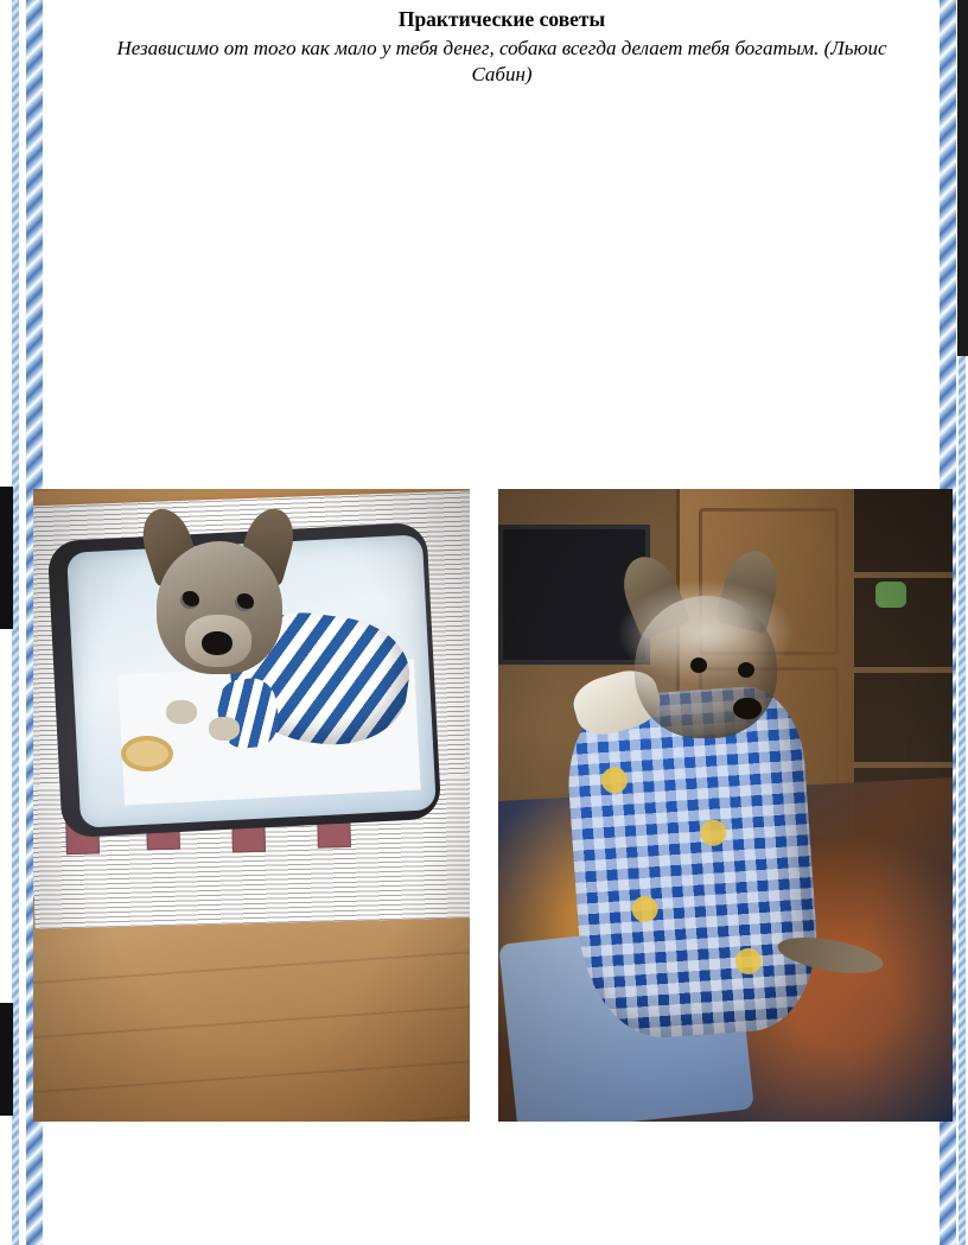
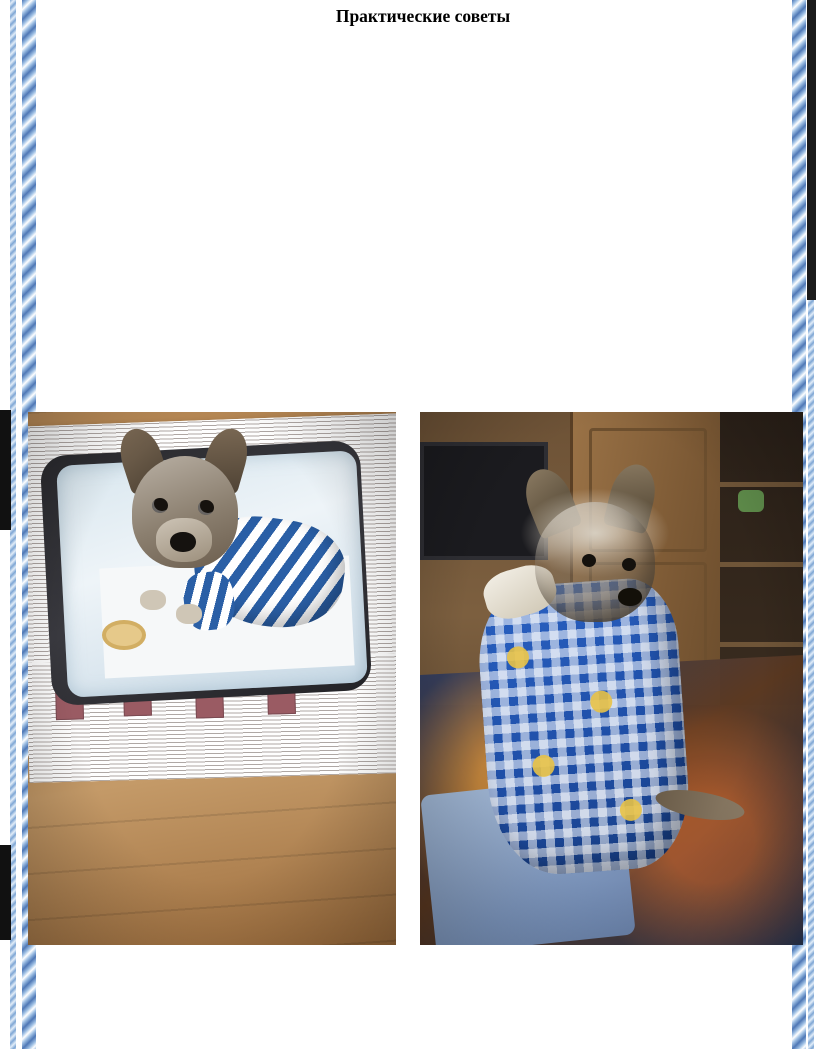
  Практические советы
- Независимо от того как мало у тебя денег, собака всегда делает тебя богатым. (Льюис Сабин)
